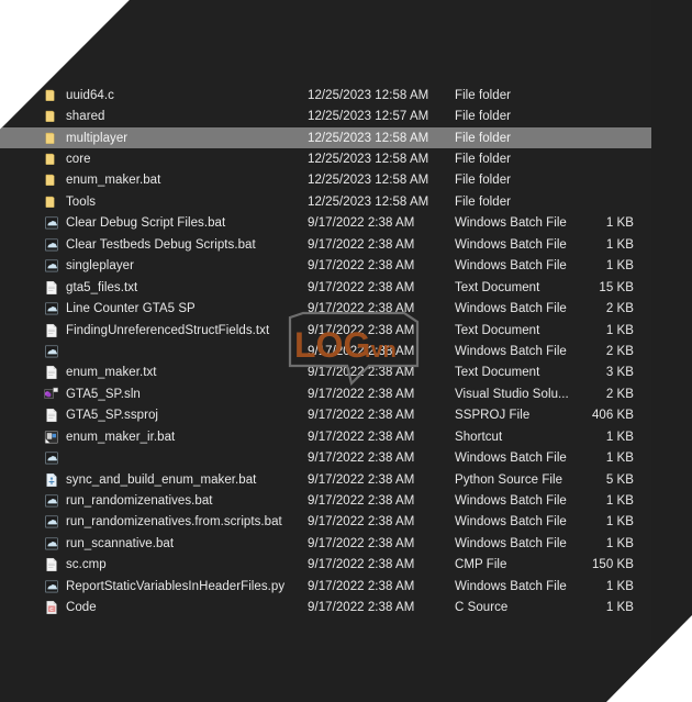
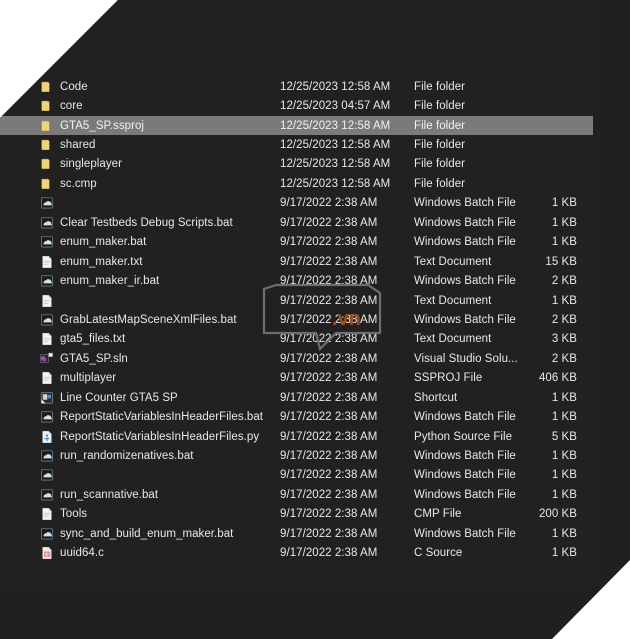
- uuid64.c
+ Code
  12/25/2023 12:58 AM
  File folder
- shared
+ core
- 12/25/2023 12:57 AM
+ 12/25/2023 04:57 AM
  File folder
- multiplayer
+ GTA5_SP.ssproj
  12/25/2023 12:58 AM
  File folder
- core
+ shared
  12/25/2023 12:58 AM
  File folder
- enum_maker.bat
+ singleplayer
  12/25/2023 12:58 AM
  File folder
- Tools
+ sc.cmp
  12/25/2023 12:58 AM
  File folder
- Clear Debug Script Files.bat
  9/17/2022 2:38 AM
  Windows Batch File
  1 KB
  Clear Testbeds Debug Scripts.bat
  9/17/2022 2:38 AM
  Windows Batch File
  1 KB
- singleplayer
+ enum_maker.bat
  9/17/2022 2:38 AM
  Windows Batch File
  1 KB
- gta5_files.txt
+ enum_maker.txt
  9/17/2022 2:38 AM
  Text Document
  15 KB
- Line Counter GTA5 SP
+ enum_maker_ir.bat
  9/17/2022 2:38 AM
  Windows Batch File
  2 KB
- FindingUnreferencedStructFields.txt
  9/17/2022 2:38 AM
  Text Document
  1 KB
+ GrabLatestMapSceneXmlFiles.bat
  9/17/2022 2:38 AM
  Windows Batch File
  2 KB
- enum_maker.txt
+ gta5_files.txt
  9/17/202 2:38 AM
  Text Document
  3 KB
  GTA5_SP.sln
  9/17/2022 2:38 AM
  Visual Studio Solu...
  2 KB
- GTA5_SP.ssproj
+ multiplayer
  9/17/2022 2:38 AM
  SSPROJ File
  406 KB
- enum_maker_ir.bat
+ Line Counter GTA5 SP
  9/17/2022 2:38 AM
  Shortcut
  1 KB
+ ReportStaticVariablesInHeaderFiles.bat
  9/17/2022 2:38 AM
  Windows Batch File
  1 KB
- sync_and_build_enum_maker.bat
+ ReportStaticVariablesInHeaderFiles.py
  9/17/2022 2:38 AM
  Python Source File
  5 KB
  run_randomizenatives.bat
  9/17/2022 2:38 AM
  Windows Batch File
  1 KB
- run_randomizenatives.from.scripts.bat
  9/17/2022 2:38 AM
  Windows Batch File
  1 KB
  run_scannative.bat
  9/17/2022 2:38 AM
  Windows Batch File
  1 KB
- sc.cmp
+ Tools
  9/17/2022 2:38 AM
  CMP File
- 150 KB
+ 200 KB
- ReportStaticVariablesInHeaderFiles.py
+ sync_and_build_enum_maker.bat
  9/17/2022 2:38 AM
  Windows Batch File
  1 KB
- Code
+ uuid64.c
  9/17/2022 2:38 AM
  C Source
  1 KB
- LOG
  .vn
